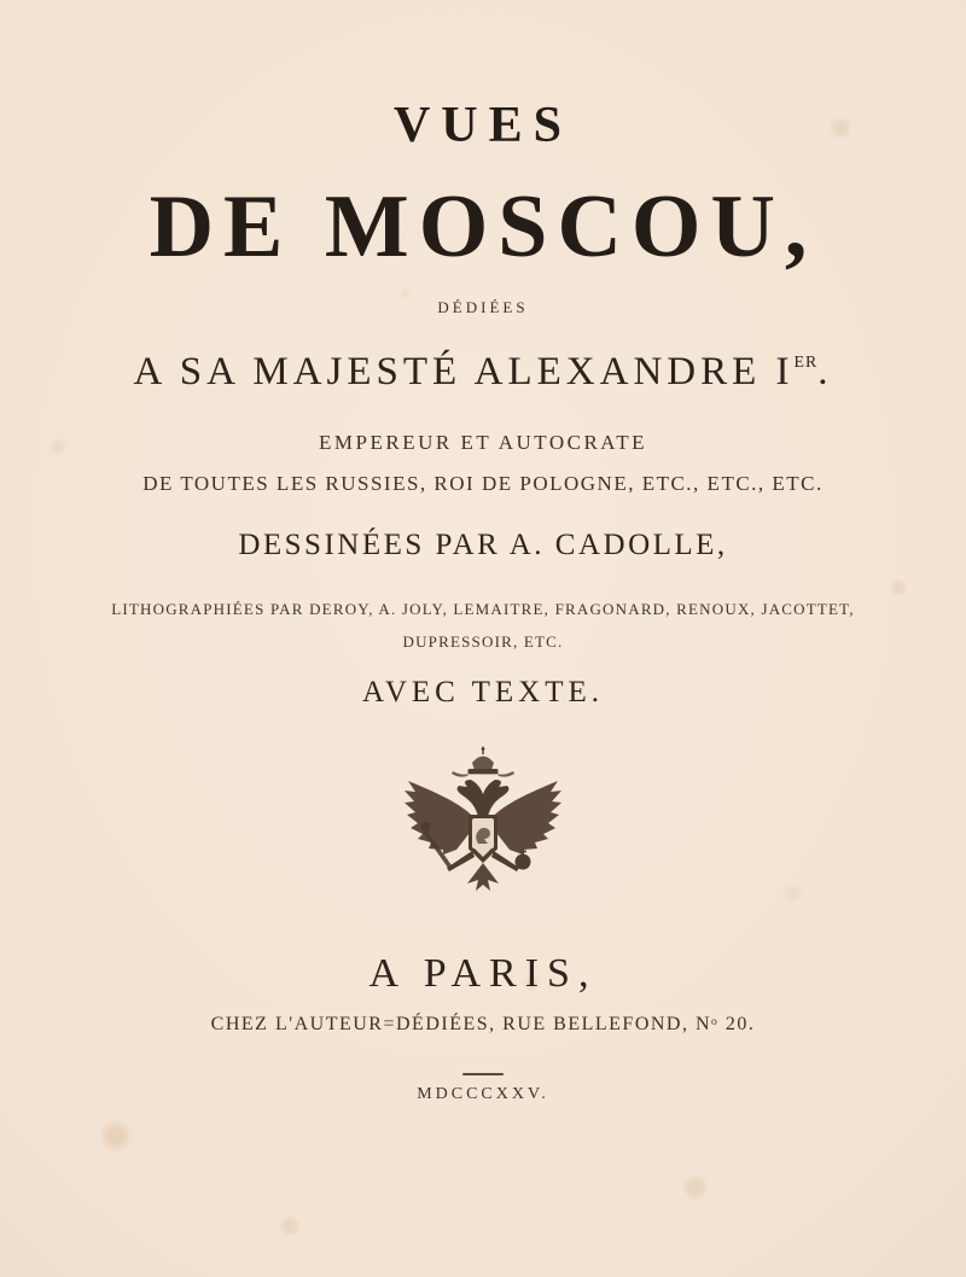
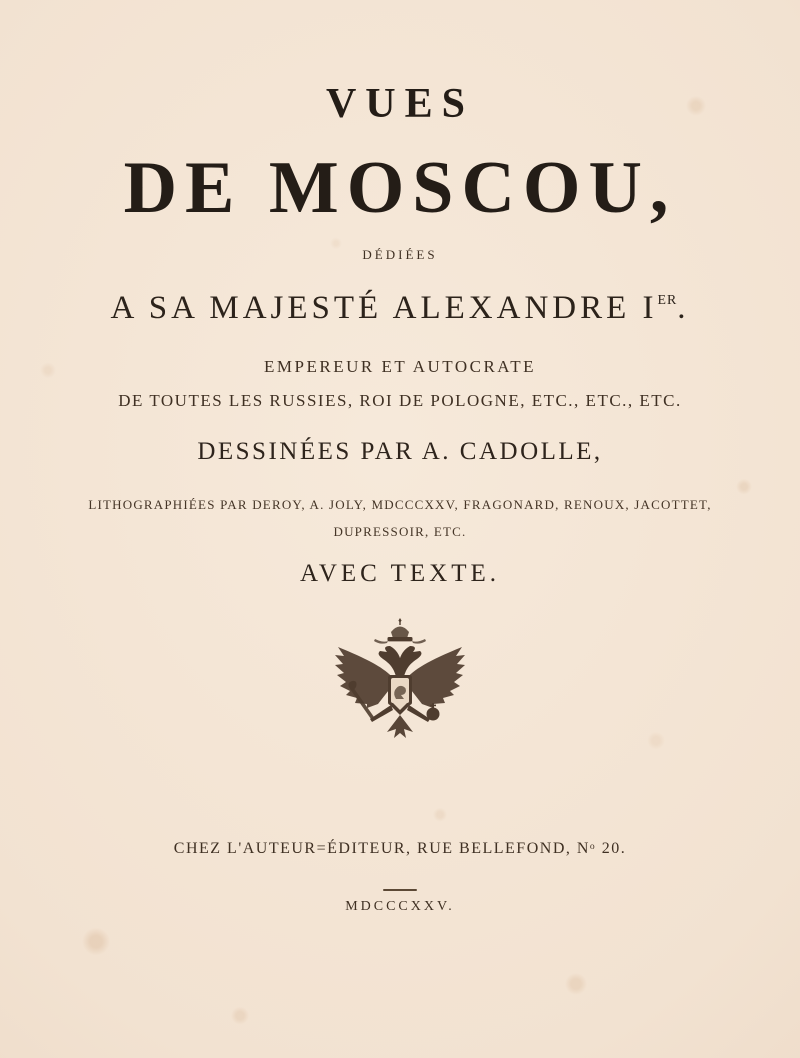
  VUES
  DE MOSCOU,
  DÉDIÉES
  A SA MAJESTÉ ALEXANDRE IER.
  EMPEREUR ET AUTOCRATE
  DE TOUTES LES RUSSIES, ROI DE POLOGNE, ETC., ETC., ETC.
  DESSINÉES PAR A. CADOLLE,
- LITHOGRAPHIÉES PAR DEROY, A. JOLY, LEMAITRE, FRAGONARD, RENOUX, JACOTTET,
+ LITHOGRAPHIÉES PAR DEROY, A. JOLY, MDCCCXXV, FRAGONARD, RENOUX, JACOTTET,
  DUPRESSOIR, ETC.
  AVEC TEXTE.
- A PARIS,
- CHEZ L'AUTEUR=DÉDIÉES, RUE BELLEFOND, No 20.
+ CHEZ L'AUTEUR=ÉDITEUR, RUE BELLEFOND, No 20.
  MDCCCXXV.
